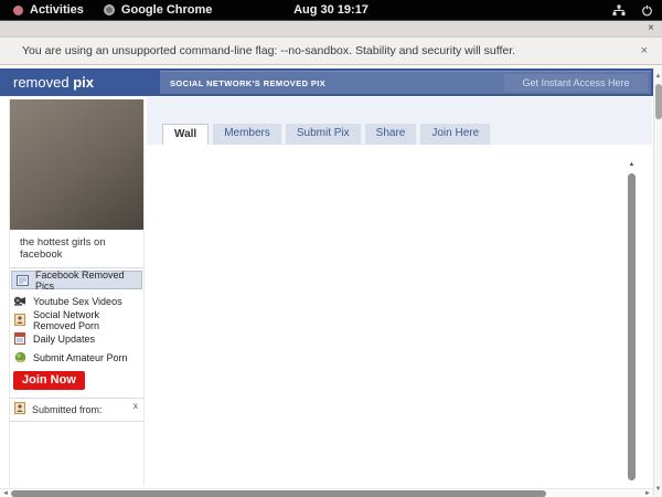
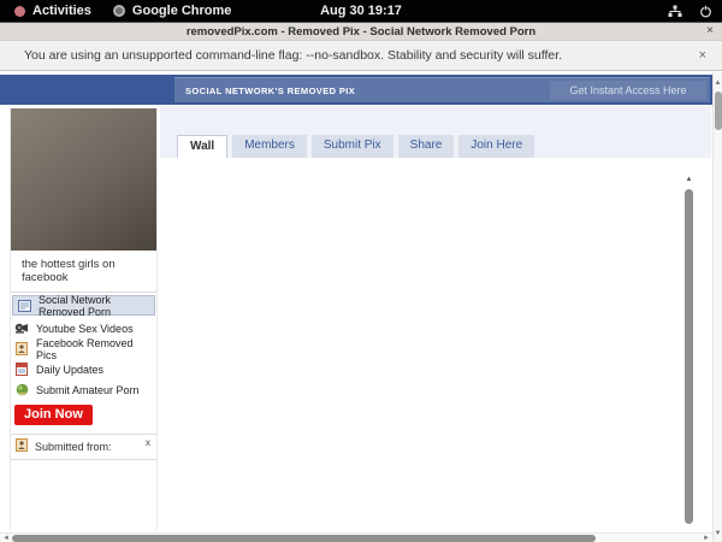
  Activities
  Google Chrome
  Aug 30 19:17
+ removedPix.com - Removed Pix - Social Network Removed Porn
  ×
  You are using an unsupported command-line flag: --no-sandbox. Stability and security will suffer.
  ×
- removed pix
  SOCIAL NETWORK'S REMOVED PIX
  Get Instant Access Here
  Wall
  Members
  Submit Pix
  Share
  Join Here
  the hottest girls on facebook
- Facebook Removed Pics
+ Social Network Removed Porn
  Youtube Sex Videos
- Social Network Removed Porn
+ Facebook Removed Pics
  Daily Updates
  Submit Amateur Porn
  Join Now
  Submitted from:
  x
